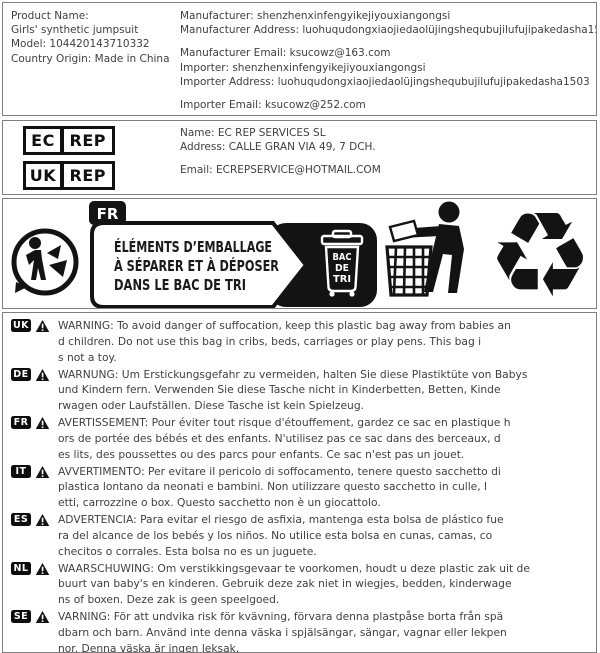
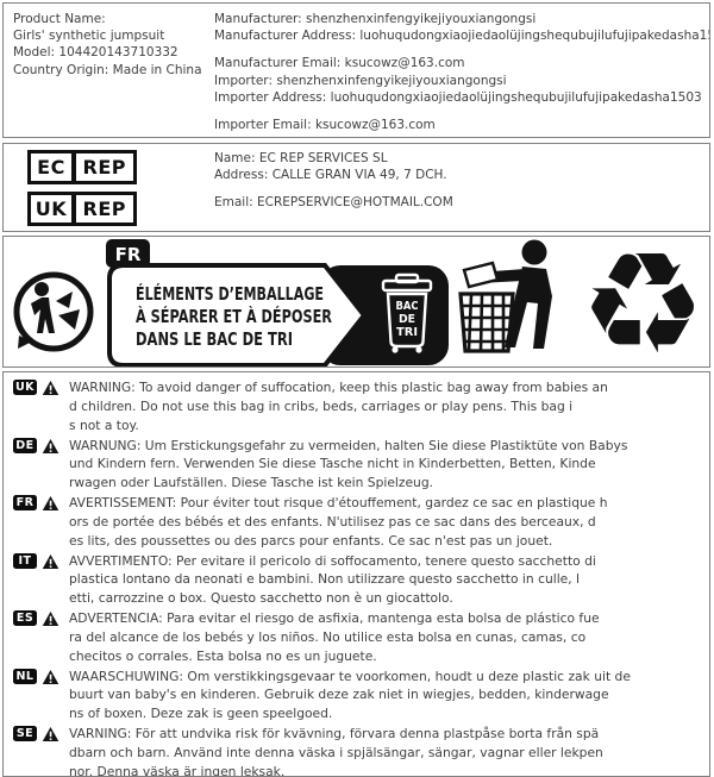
  Product Name:
  Girls' synthetic jumpsuit
  Model: 104420143710332
  Country Origin: Made in China
  Manufacturer: shenzhenxinfengyikejiyouxiangongsi
  Manufacturer Address: luohuqudongxiaojiedaolüjingshequbujilufujipakedasha1
  Manufacturer Email: ksucowz@163.com
  Importer: shenzhenxinfengyikejiyouxiangongsi
  Importer Address: luohuqudongxiaojiedaolüjingshequbujilufujipakedasha1503
- Importer Email: ksucowz@252.com
+ Importer Email: ksucowz@163.com
  EC
  REP
  UK
  REP
  Name: EC REP SERVICES SL
  Address: CALLE GRAN VIA 49, 7 DCH.
  Email: ECREPSERVICE@HOTMAIL.COM
  FR
  ÉLÉMENTS D’EMBALLAGE
  À SÉPARER ET À DÉPOSER
  DANS LE BAC DE TRI
  BAC
  DE
  TRI
  ♻
  UK
  WARNING: To avoid danger of suffocation, keep this plastic bag away from babies an
  d children. Do not use this bag in cribs, beds, carriages or play pens. This bag i
  s not a toy.
  DE
  WARNUNG: Um Erstickungsgefahr zu vermeiden, halten Sie diese Plastiktüte von Babys
  und Kindern fern. Verwenden Sie diese Tasche nicht in Kinderbetten, Betten, Kinde
  rwagen oder Laufställen. Diese Tasche ist kein Spielzeug.
  FR
  AVERTISSEMENT: Pour éviter tout risque d'étouffement, gardez ce sac en plastique h
  ors de portée des bébés et des enfants. N'utilisez pas ce sac dans des berceaux, d
  es lits, des poussettes ou des parcs pour enfants. Ce sac n'est pas un jouet.
  IT
  AVVERTIMENTO: Per evitare il pericolo di soffocamento, tenere questo sacchetto di
  plastica lontano da neonati e bambini. Non utilizzare questo sacchetto in culle, l
  etti, carrozzine o box. Questo sacchetto non è un giocattolo.
  ES
  ADVERTENCIA: Para evitar el riesgo de asfixia, mantenga esta bolsa de plástico fue
  ra del alcance de los bebés y los niños. No utilice esta bolsa en cunas, camas, co
  checitos o corrales. Esta bolsa no es un juguete.
  NL
  WAARSCHUWING: Om verstikkingsgevaar te voorkomen, houdt u deze plastic zak uit de
  buurt van baby's en kinderen. Gebruik deze zak niet in wiegjes, bedden, kinderwage
  ns of boxen. Deze zak is geen speelgoed.
  SE
  VARNING: För att undvika risk för kvävning, förvara denna plastpåse borta från spä
  dbarn och barn. Använd inte denna väska i spjälsängar, sängar, vagnar eller lekpen
  nor. Denna väska är ingen leksak.
